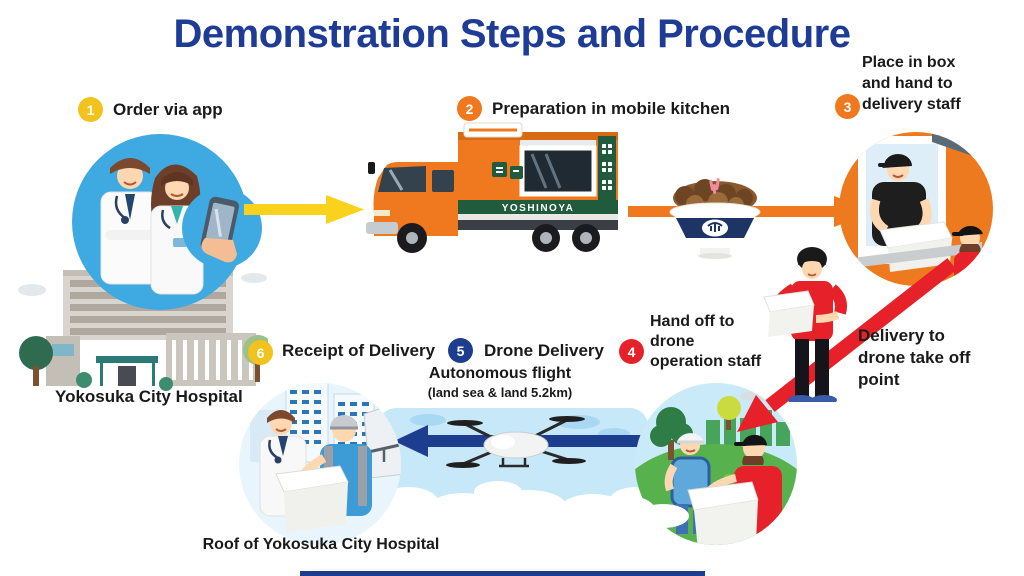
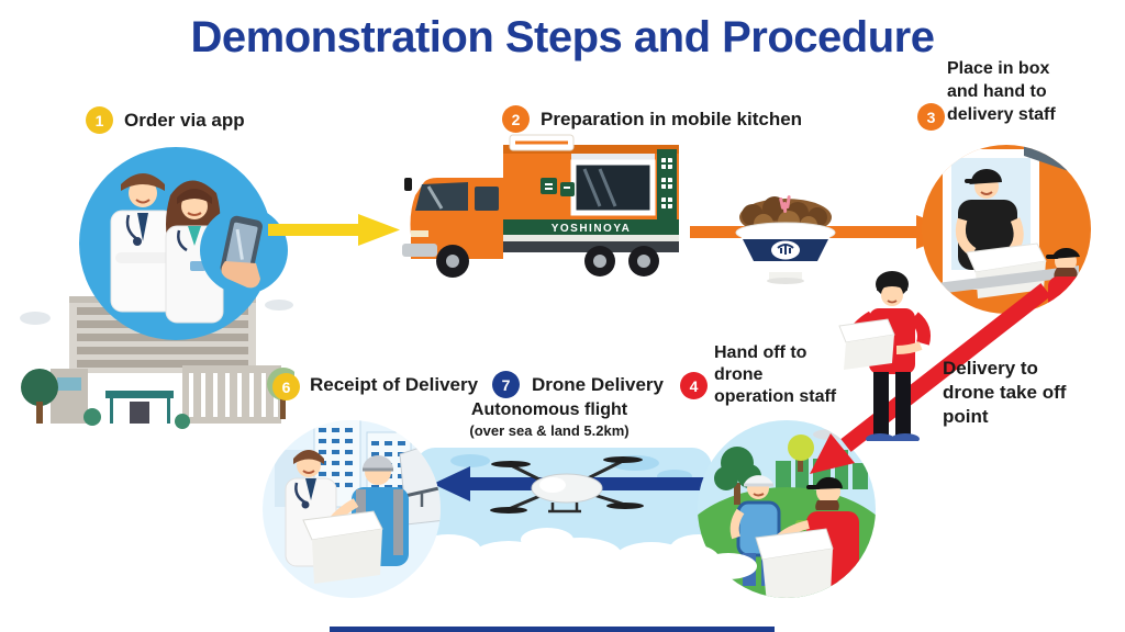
  Demonstration Steps and Procedure
  YOSHINOYA
  1
  2
  3
  4
- 5
+ 7
  6
  Order via app
  Preparation in mobile kitchen
  Place in box
  and hand to
  delivery staff
  Hand off to
  drone
  operation staff
  Drone Delivery
  Receipt of Delivery
  Autonomous flight
- (land sea & land 5.2km)
+ (over sea & land 5.2km)
  Delivery to
  drone take off
  point
- Yokosuka City Hospital
- Roof of Yokosuka City Hospital
